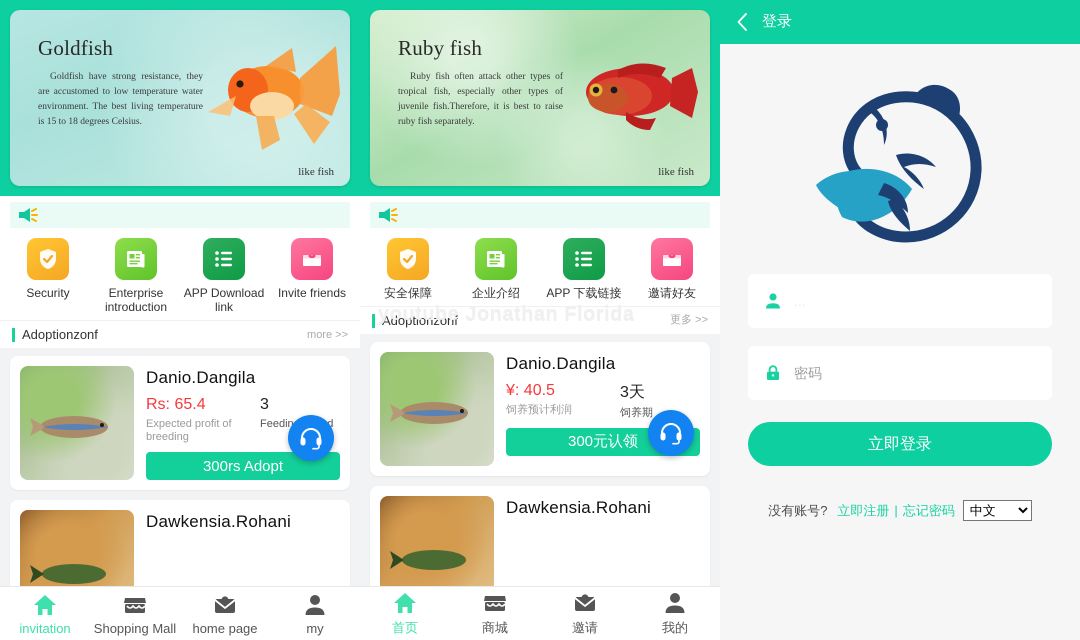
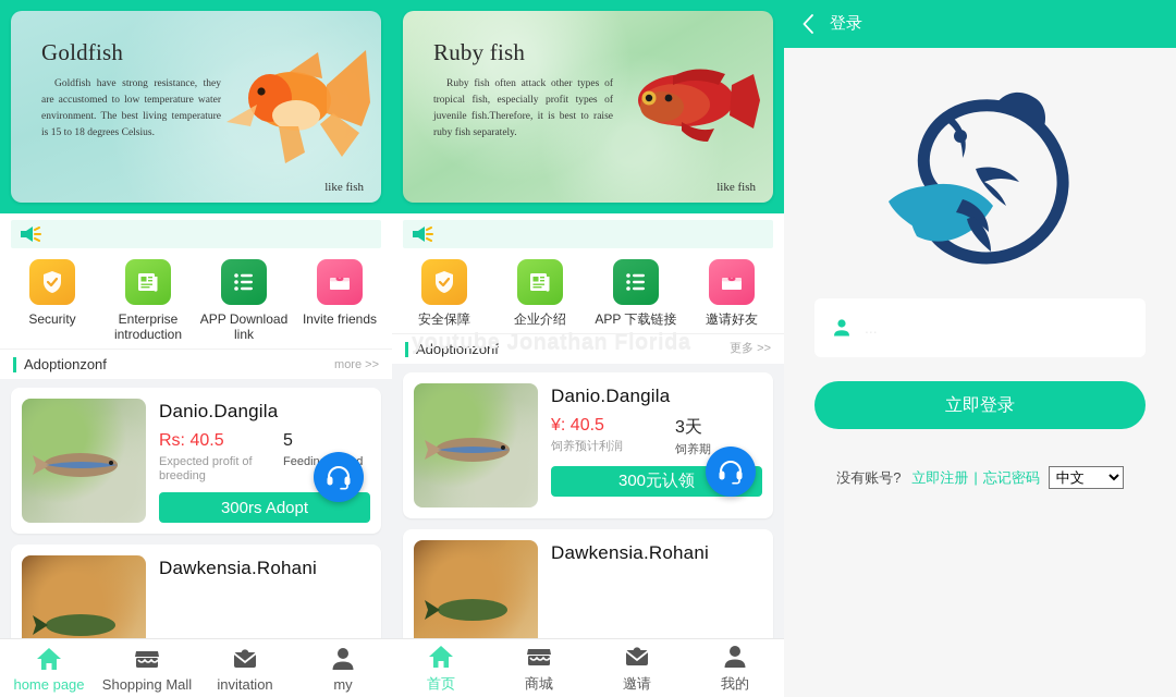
  Goldfish
  Goldfish have strong resistance, they are accustomed to low temperature water environment. The best living temperature is 15 to 18 degrees Celsius.
  like fish
  Security
  Enterprise introduction
  APP Download link
  Invite friends
  Adoptionzonf
  more >>
  Danio.Dangila
- Rs: 65.4
+ Rs: 40.5
  Expected profit of breeding
- 3
+ 5
  300rs Adopt
  Dawkensia.Rohani
- invitation
+ home page
  Shopping Mall
- home page
+ invitation
  my
  Ruby fish
- Ruby fish often attack other types of tropical fish, especially other types of juvenile fish.Therefore, it is best to raise ruby fish separately.
+ Ruby fish often attack other types of tropical fish, especially profit types of juvenile fish.Therefore, it is best to raise ruby fish separately.
  like fish
  安全保障
  企业介绍
  APP 下载链接
  邀请好友
  Adoptionzonf
  更多 >>
  Danio.Dangila
  ¥: 40.5
  饲养预计利润
  3天
  饲养期
  300元认领
  Dawkensia.Rohani
  youtube Jonathan Florida
  首页
  商城
  邀请
  我的
  登录
- 密码
  立即登录
  没有账号?
  立即注册
  |
  忘记密码
  中文
